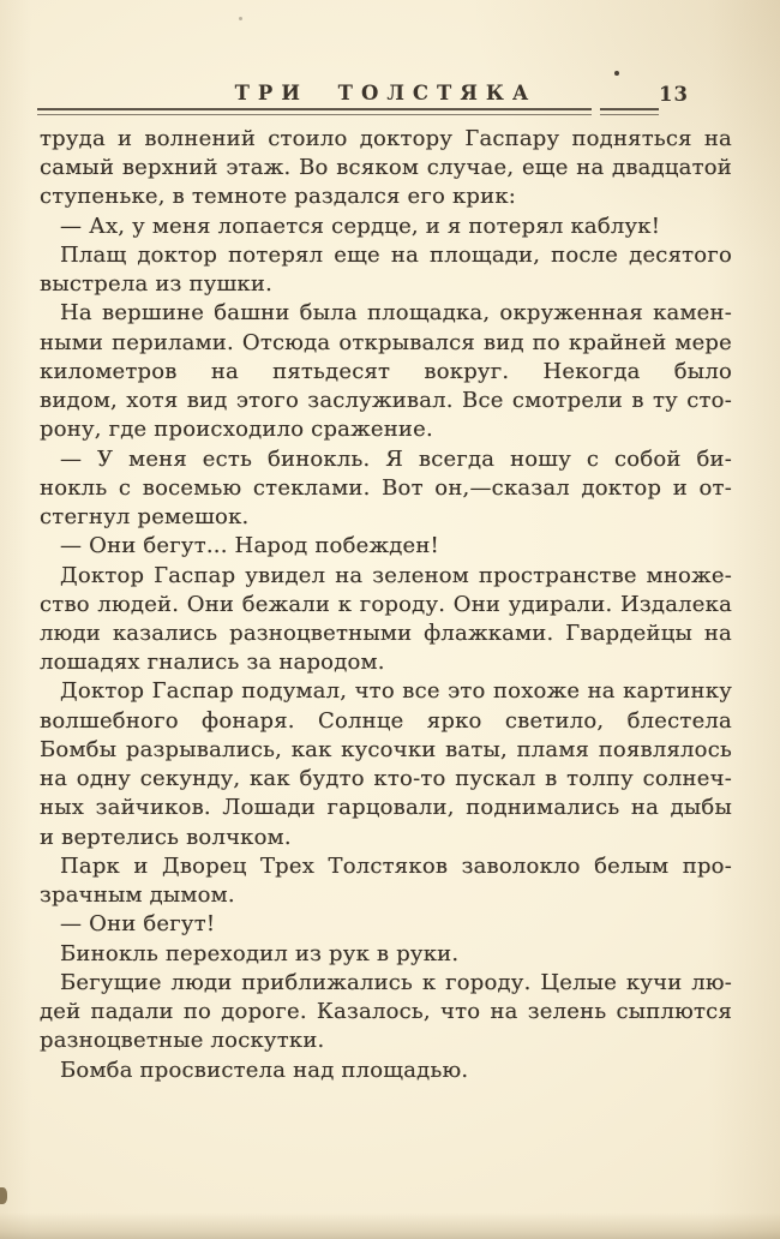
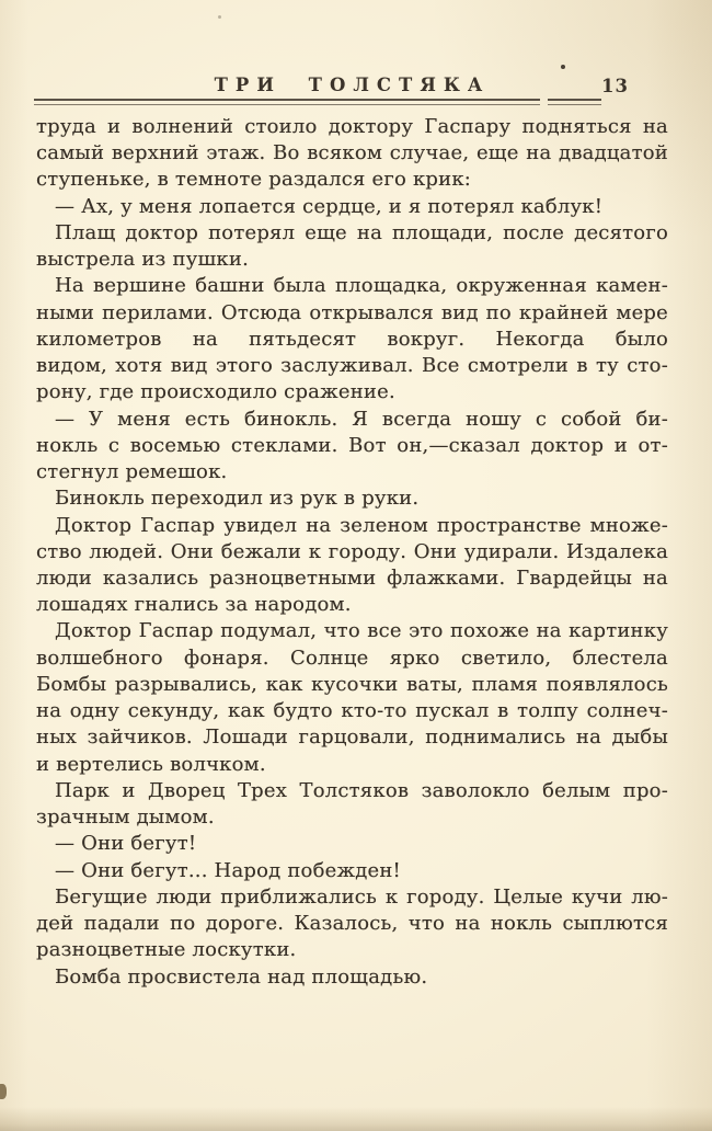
  ТРИ ТОЛСТЯКА
  13
  труда и волнений стоило доктору Гаспару подняться на
  самый верхний этаж. Во всяком случае, еще на двадцатой
  ступеньке, в темноте раздался его крик:
  — Ах, у меня лопается сердце, и я потерял каблук!
  Плащ доктор потерял еще на площади, после десятого
  выстрела из пушки.
  На вершине башни была площадка, окруженная камен-
  ными перилами. Отсюда открывался вид по крайней мере
  километров на пятьдесят вокруг. Некогда было
  видом, хотя вид этого заслуживал. Все смотрели в ту сто-
  рону, где происходило сражение.
  — У меня есть бинокль. Я всегда ношу с собой би-
  нокль с восемью стеклами. Вот он,—сказал доктор и от-
  стегнул ремешок.
- — Они бегут... Народ побежден!
+ Бинокль переходил из рук в руки.
  Доктор Гаспар увидел на зеленом пространстве множе-
  ство людей. Они бежали к городу. Они удирали. Издалека
  люди казались разноцветными флажками. Гвардейцы на
  лошадях гнались за народом.
  Доктор Гаспар подумал, что все это похоже на картинку
  волшебного фонаря. Солнце ярко светило, блестела
  Бомбы разрывались, как кусочки ваты, пламя появлялось
  на одну секунду, как будто кто-то пускал в толпу солнеч-
  ных зайчиков. Лошади гарцовали, поднимались на дыбы
  и вертелись волчком.
  Парк и Дворец Трех Толстяков заволокло белым про-
  зрачным дымом.
  — Они бегут!
- Бинокль переходил из рук в руки.
+ — Они бегут... Народ побежден!
  Бегущие люди приближались к городу. Целые кучи лю-
- дей падали по дороге. Казалось, что на зелень сыплются
+ дей падали по дороге. Казалось, что на нокль сыплются
  разноцветные лоскутки.
  Бомба просвистела над площадью.
